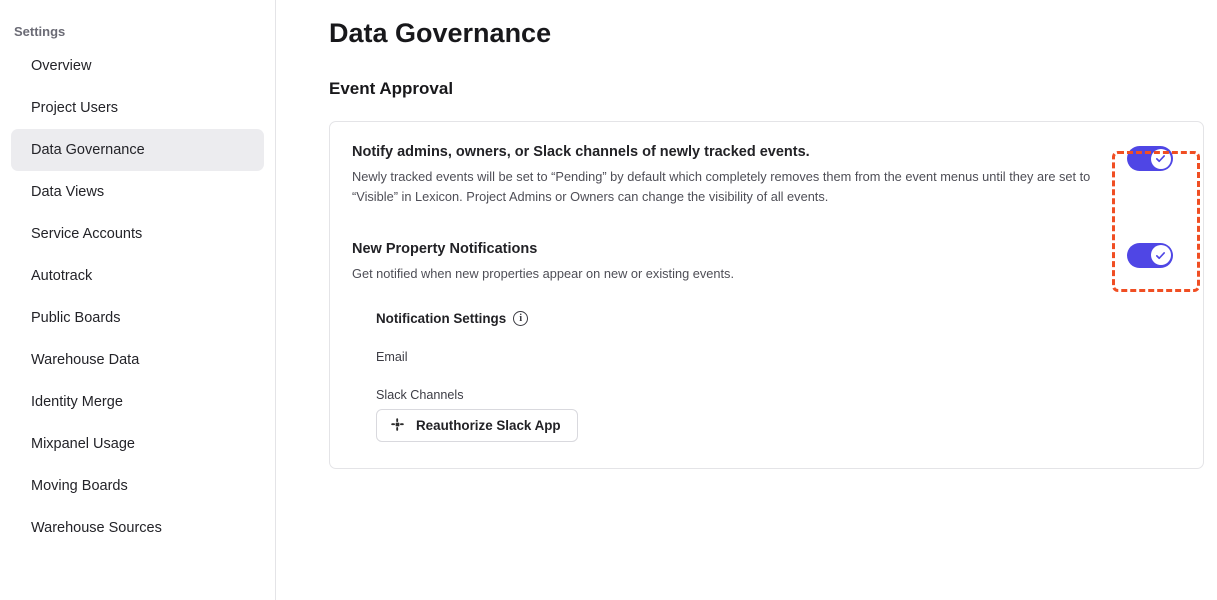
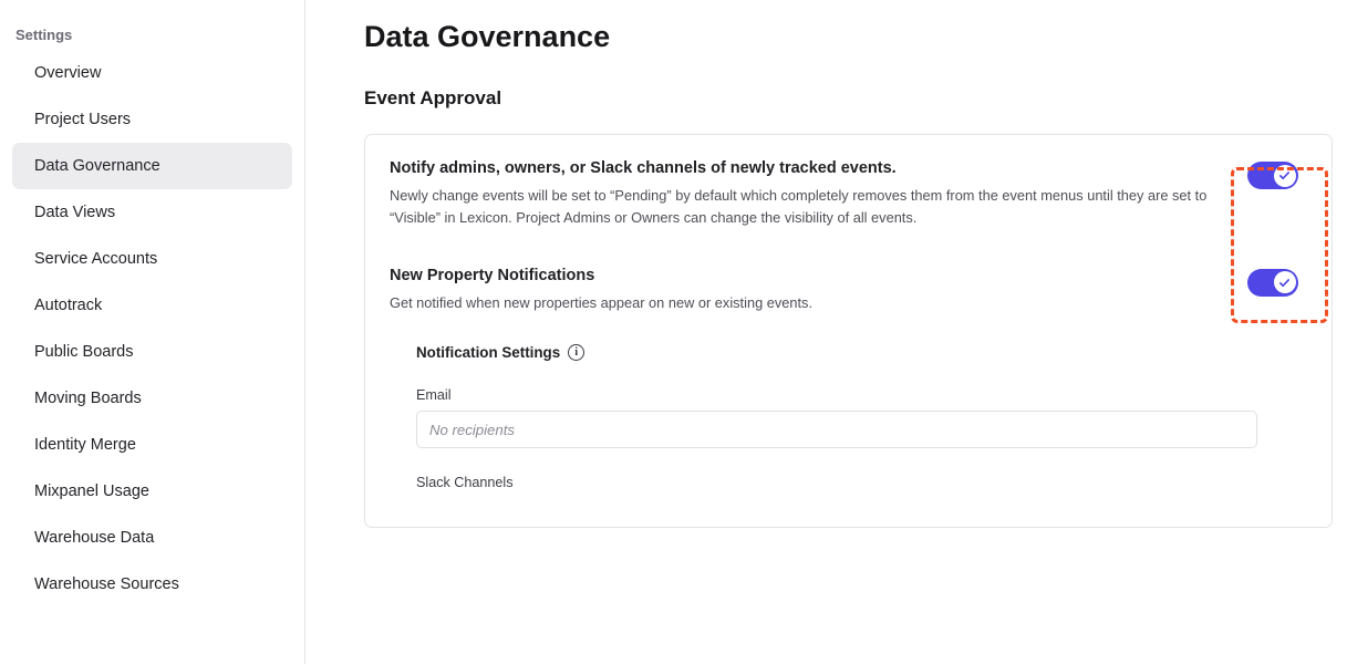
  Settings
  Overview
  Project Users
  Data Governance
  Data Views
  Service Accounts
  Autotrack
  Public Boards
- Warehouse Data
+ Moving Boards
  Identity Merge
  Mixpanel Usage
- Moving Boards
+ Warehouse Data
  Warehouse Sources
  Data Governance
  Event Approval
  Notify admins, owners, or Slack channels of newly tracked events.
- Newly tracked events will be set to “Pending” by default which completely removes them from the event menus until they are set to “Visible” in Lexicon. Project Admins or Owners can change the visibility of all events.
+ Newly change events will be set to “Pending” by default which completely removes them from the event menus until they are set to “Visible” in Lexicon. Project Admins or Owners can change the visibility of all events.
  New Property Notifications
  Get notified when new properties appear on new or existing events.
  Notification Settings
  i
  Email
+ No recipients
  Slack Channels
- Reauthorize Slack App
